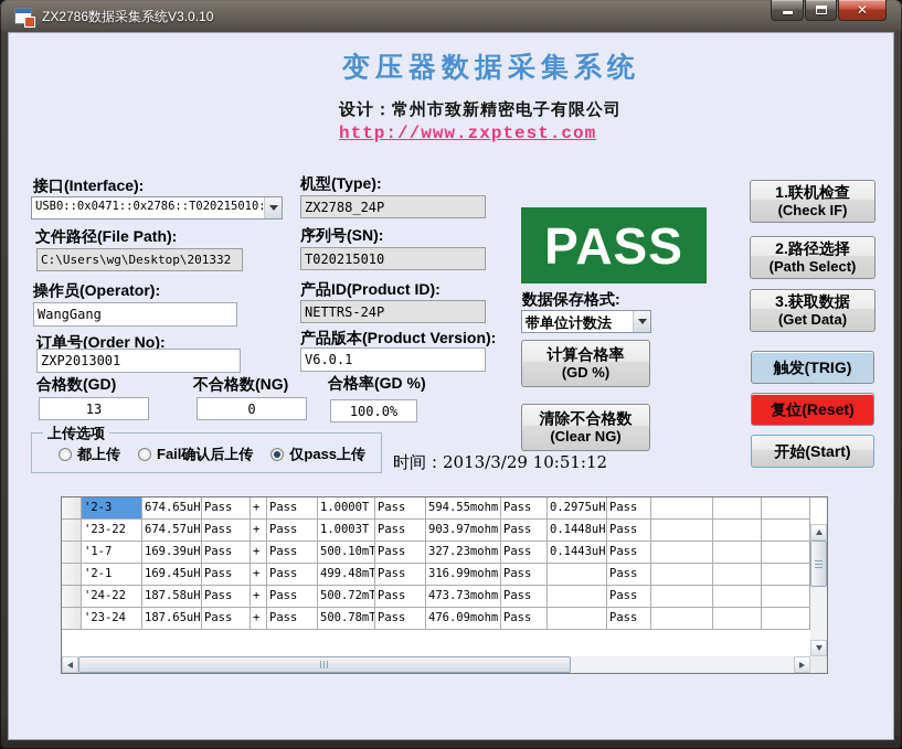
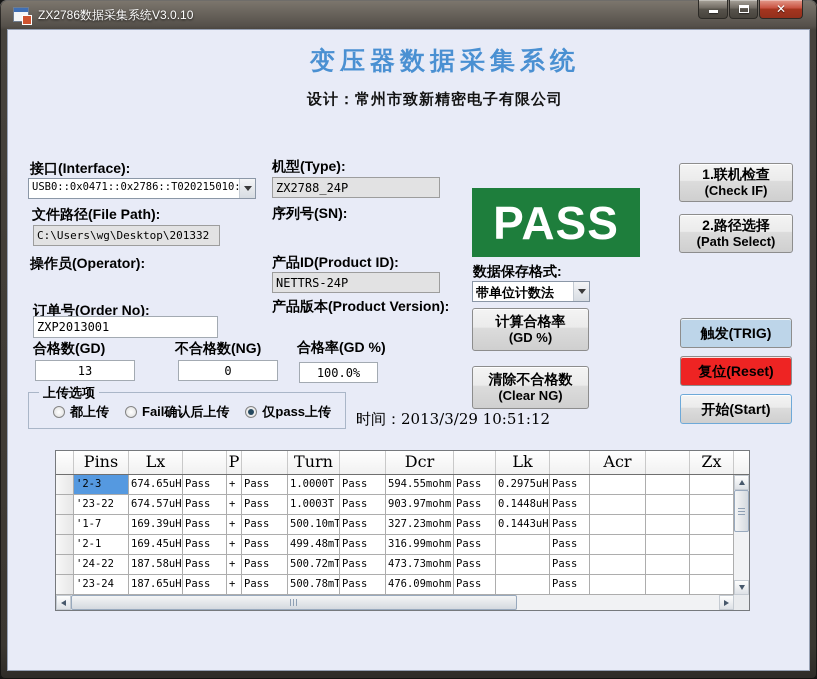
  ZX2786数据采集系统V3.0.10
  ✕
  变压器数据采集系统
  设计：常州市致新精密电子有限公司
- http://www.zxptest.com
  接口(Interface):
  USB0::0x0471::0x2786::T020215010:
  文件路径(File Path):
  C:\Users\wg\Desktop\201332
  操作员(Operator):
- WangGang
  订单号(Order No):
  ZXP2013001
  合格数(GD)
  13
  不合格数(NG)
  0
  上传选项
  都上传
  Fail确认后上传
  仅pass上传
  机型(Type):
  ZX2788_24P
  序列号(SN):
- T020215010
  产品ID(Product ID):
  NETTRS-24P
  产品版本(Product Version):
- V6.0.1
  合格率(GD %)
  100.0%
  PASS
  数据保存格式:
  带单位计数法
  计算合格率
  (GD %)
  清除不合格数
  (Clear NG)
  时间：2013/3/29 10:51:12
  1.联机检查
  (Check IF)
  2.路径选择
  (Path Select)
- 3.获取数据
- (Get Data)
  触发(TRIG)
  复位(Reset)
  开始(Start)
+ Pins
+ Lx
+ P
+ Turn
+ Dcr
+ Lk
+ Acr
+ Zx
  '2-3
  674.65uH
  Pass
  +
  Pass
  1.0000T
  Pass
  594.55mohm
  Pass
  0.2975uH
  Pass
  '23-22
  674.57uH
  Pass
  +
  Pass
  1.0003T
  Pass
  903.97mohm
  Pass
  0.1448uH
  Pass
  '1-7
  169.39uH
  Pass
  +
  Pass
  500.10mT
  Pass
  327.23mohm
  Pass
  0.1443uH
  Pass
  '2-1
  169.45uH
  Pass
  +
  Pass
  499.48mT
  Pass
  316.99mohm
  Pass
  Pass
  '24-22
  187.58uH
  Pass
  +
  Pass
  500.72mT
  Pass
  473.73mohm
  Pass
  Pass
  '23-24
  187.65uH
  Pass
  +
  Pass
  500.78mT
  Pass
  476.09mohm
  Pass
  Pass
